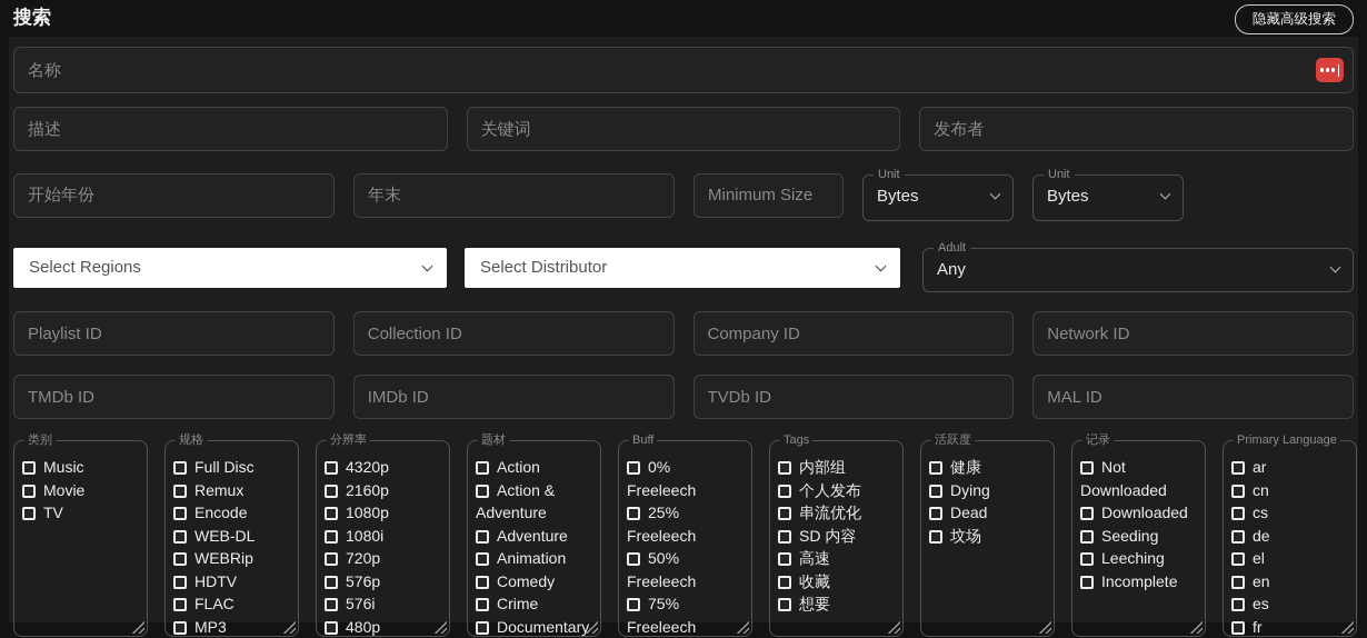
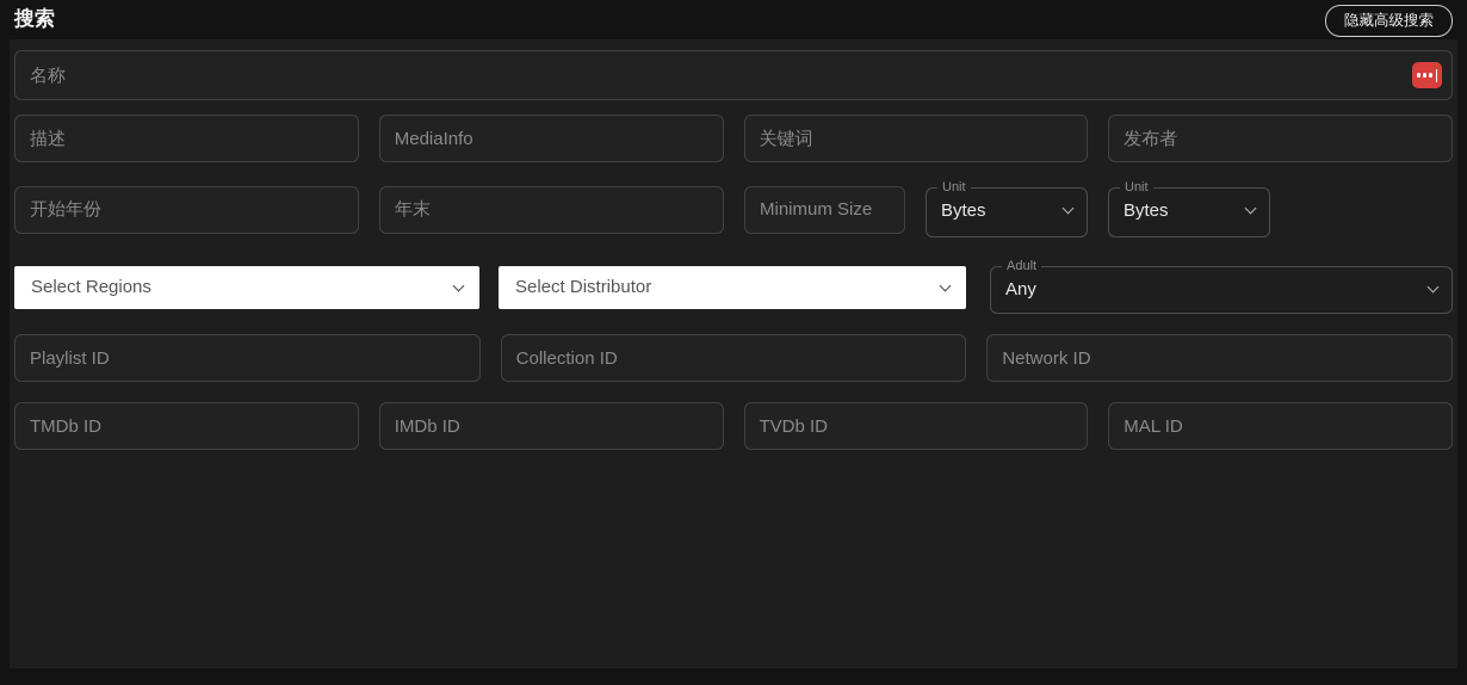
  搜索
  隐藏高级搜索
  名称
  描述
+ MediaInfo
  关键词
  发布者
  开始年份
  年末
  Minimum Size
  Unit
  Bytes
  Unit
  Bytes
  Select Regions
  Select Distributor
  Adult
  Any
  Playlist ID
  Collection ID
- Company ID
  Network ID
  TMDb ID
  IMDb ID
  TVDb ID
  MAL ID
- 类别
- Music
- Movie
- TV
- 规格
- Full Disc
- Remux
- Encode
- WEB-DL
- WEBRip
- HDTV
- FLAC
- MP3
- 分辨率
- 4320p
- 2160p
- 1080p
- 1080i
- 720p
- 576p
- 576i
- 480p
- 题材
- Action
- Action & Adventure
- Adventure
- Animation
- Comedy
- Crime
- Documentary
- Buff
- 0% Freeleech
- 25% Freeleech
- 50% Freeleech
- 75% Freeleech
- Tags
- 内部组
- 个人发布
- 串流优化
- SD 内容
- 高速
- 收藏
- 想要
- 活跃度
- 健康
- Dying
- Dead
- 坟场
- 记录
- Not Downloaded
- Downloaded
- Seeding
- Leeching
- Incomplete
- Primary Language
- ar
- cn
- cs
- de
- el
- en
- es
- fr
